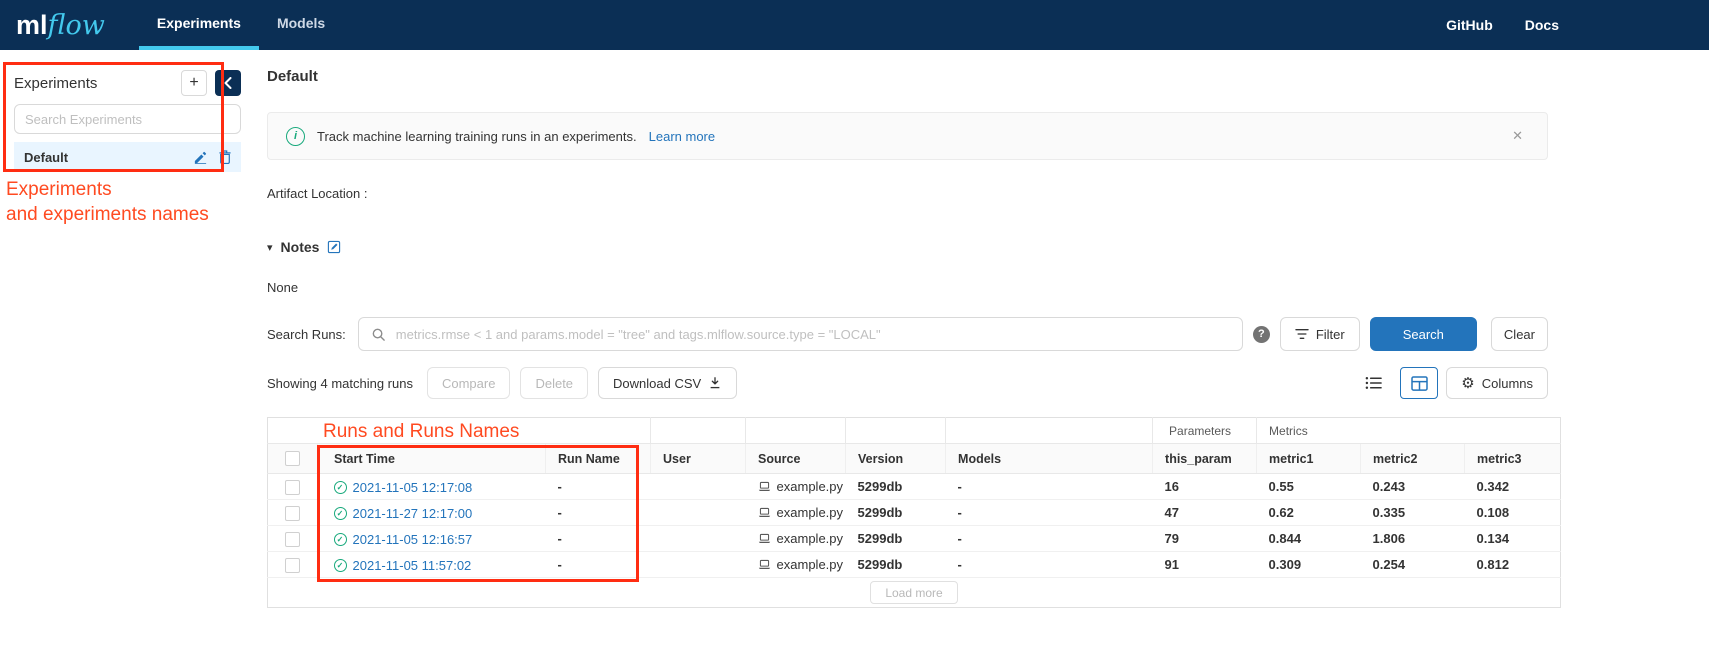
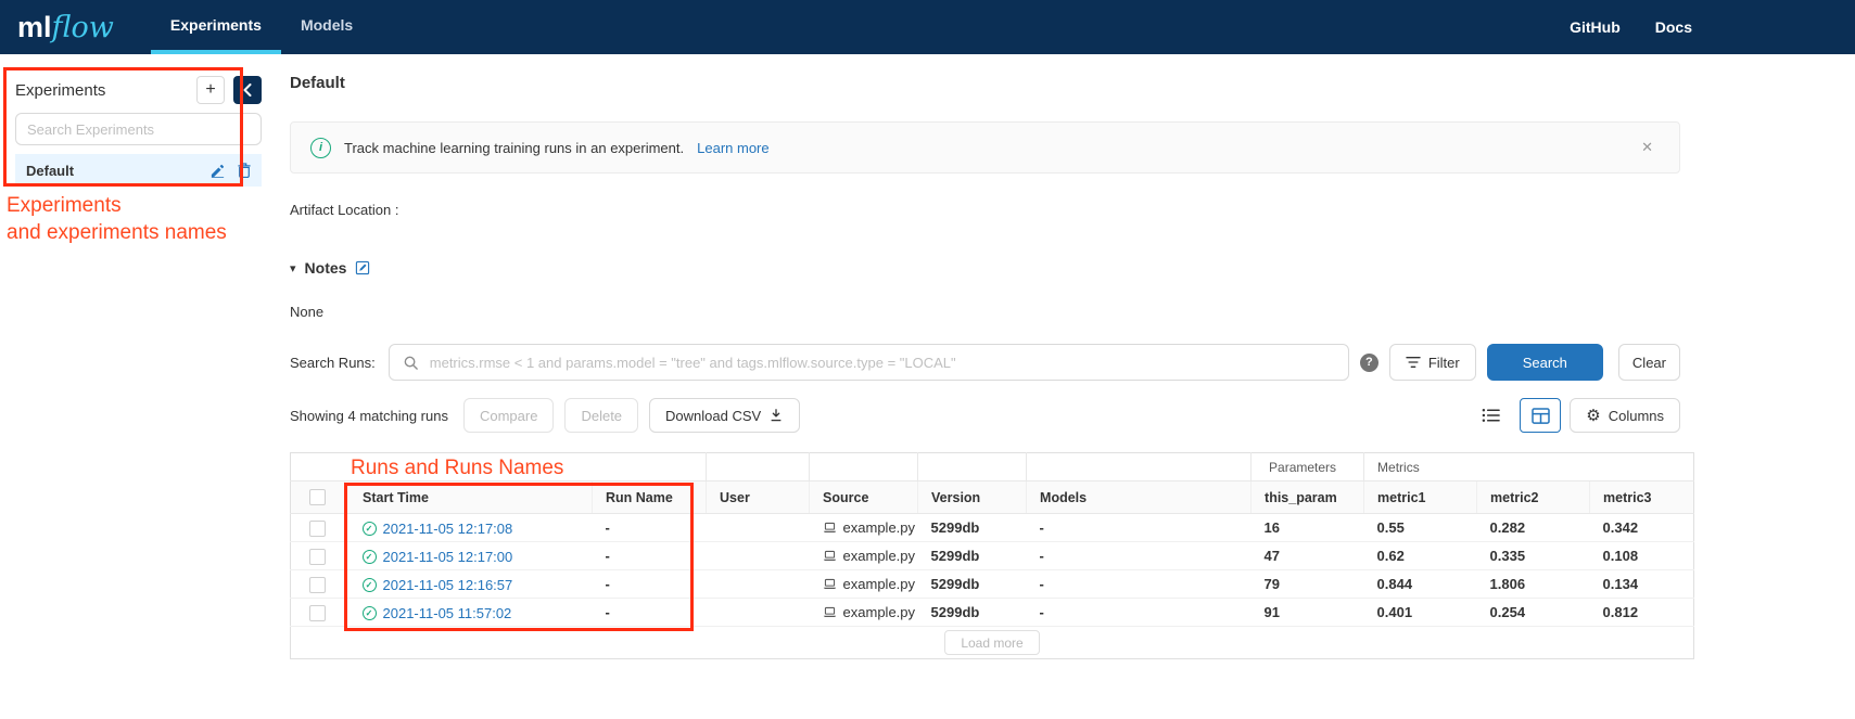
  ml
  flow
  Experiments
  Models
  GitHub
  Docs
  Experiments
  +
  Search Experiments
  Default
  Default
  i
- Track machine learning training runs in an experiments.
+ Track machine learning training runs in an experiment.
  Learn more
  ✕
  Artifact Location :
  ▾
  Notes
  None
  Search Runs:
  metrics.rmse < 1 and params.model = "tree" and tags.mlflow.source.type = "LOCAL"
  ?
  Filter
  Search
  Clear
  Showing 4 matching runs
  Compare
  Delete
  Download CSV
  ⚙
  Columns
  					Parameters	Metrics
  	Start Time	Run Name	User	Source	Version	Models	this_param	metric1	metric2	metric3
- 	✓ 2021-11-05 12:17:08	-		example.py	5299db	-	16	0.55	0.243	0.342
+ 	✓ 2021-11-05 12:17:08	-		example.py	5299db	-	16	0.55	0.282	0.342
- 	✓ 2021-11-27 12:17:00	-		example.py	5299db	-	47	0.62	0.335	0.108
+ 	✓ 2021-11-05 12:17:00	-		example.py	5299db	-	47	0.62	0.335	0.108
  	✓ 2021-11-05 12:16:57	-		example.py	5299db	-	79	0.844	1.806	0.134
- 	✓ 2021-11-05 11:57:02	-		example.py	5299db	-	91	0.309	0.254	0.812
+ 	✓ 2021-11-05 11:57:02	-		example.py	5299db	-	91	0.401	0.254	0.812
  Load more
  Experiments
  and experiments names
  Runs and Runs Names
